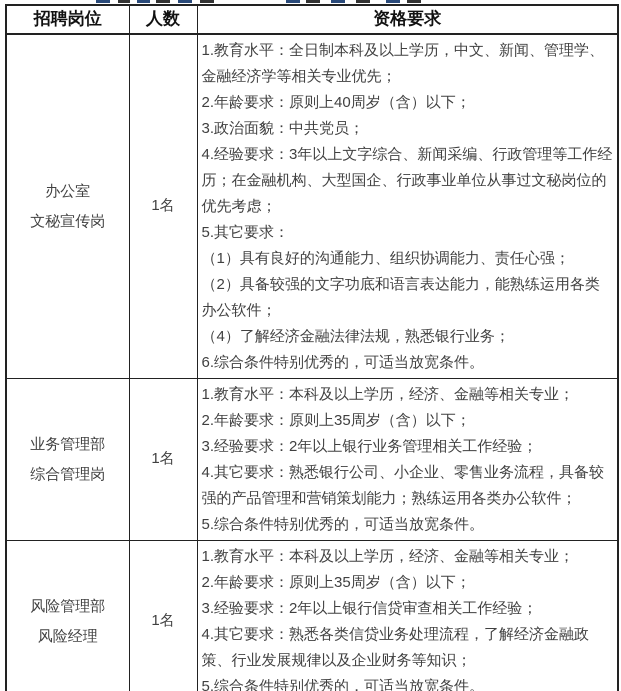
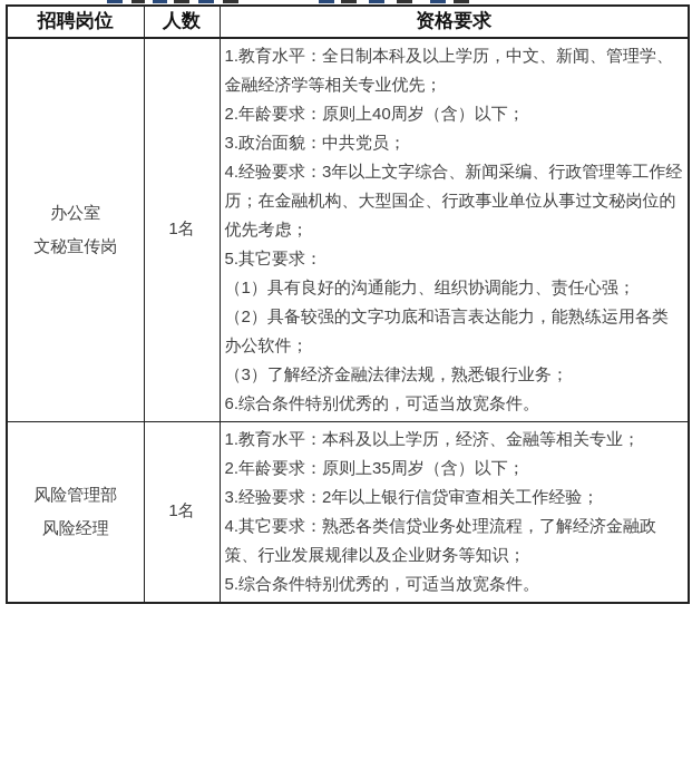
  招聘岗位	人数	资格要求
- 办公室 文秘宣传岗	1名	1.教育水平：全日制本科及以上学历，中文、新闻、管理学、金融经济学等相关专业优先； 2.年龄要求：原则上40周岁（含）以下； 3.政治面貌：中共党员； 4.经验要求：3年以上文字综合、新闻采编、行政管理等工作经历；在金融机构、大型国企、行政事业单位从事过文秘岗位的优先考虑； 5.其它要求： （1）具有良好的沟通能力、组织协调能力、责任心强； （2）具备较强的文字功底和语言表达能力，能熟练运用各类办公软件； （4）了解经济金融法律法规，熟悉银行业务； 6.综合条件特别优秀的，可适当放宽条件。
+ 办公室 文秘宣传岗	1名	1.教育水平：全日制本科及以上学历，中文、新闻、管理学、金融经济学等相关专业优先； 2.年龄要求：原则上40周岁（含）以下； 3.政治面貌：中共党员； 4.经验要求：3年以上文字综合、新闻采编、行政管理等工作经历；在金融机构、大型国企、行政事业单位从事过文秘岗位的优先考虑； 5.其它要求： （1）具有良好的沟通能力、组织协调能力、责任心强； （2）具备较强的文字功底和语言表达能力，能熟练运用各类办公软件； （3）了解经济金融法律法规，熟悉银行业务； 6.综合条件特别优秀的，可适当放宽条件。
- 业务管理部 综合管理岗	1名	1.教育水平：本科及以上学历，经济、金融等相关专业； 2.年龄要求：原则上35周岁（含）以下； 3.经验要求：2年以上银行业务管理相关工作经验； 4.其它要求：熟悉银行公司、小企业、零售业务流程，具备较强的产品管理和营销策划能力；熟练运用各类办公软件； 5.综合条件特别优秀的，可适当放宽条件。
  风险管理部 风险经理	1名	1.教育水平：本科及以上学历，经济、金融等相关专业； 2.年龄要求：原则上35周岁（含）以下； 3.经验要求：2年以上银行信贷审查相关工作经验； 4.其它要求：熟悉各类信贷业务处理流程，了解经济金融政策、行业发展规律以及企业财务等知识； 5.综合条件特别优秀的，可适当放宽条件。
